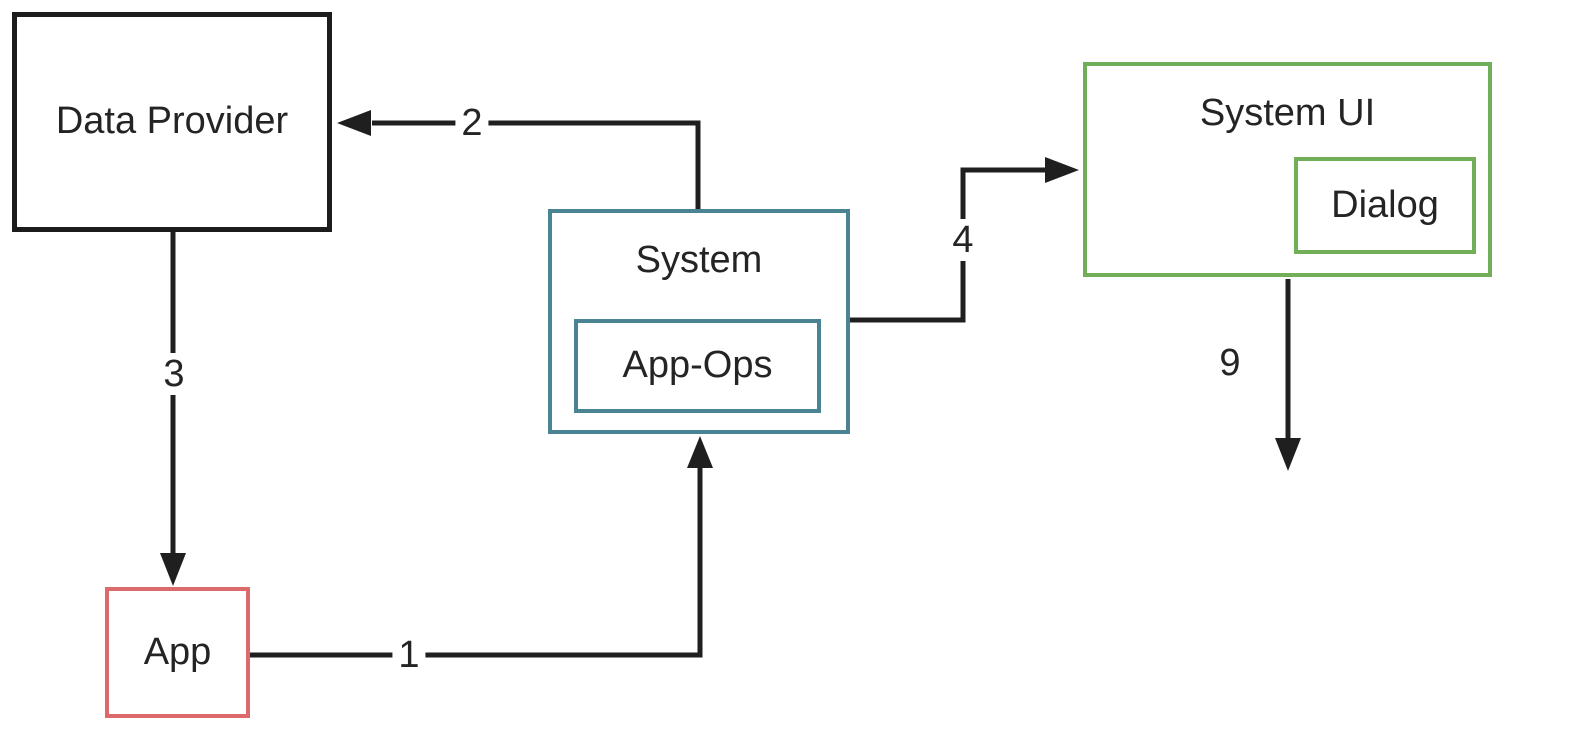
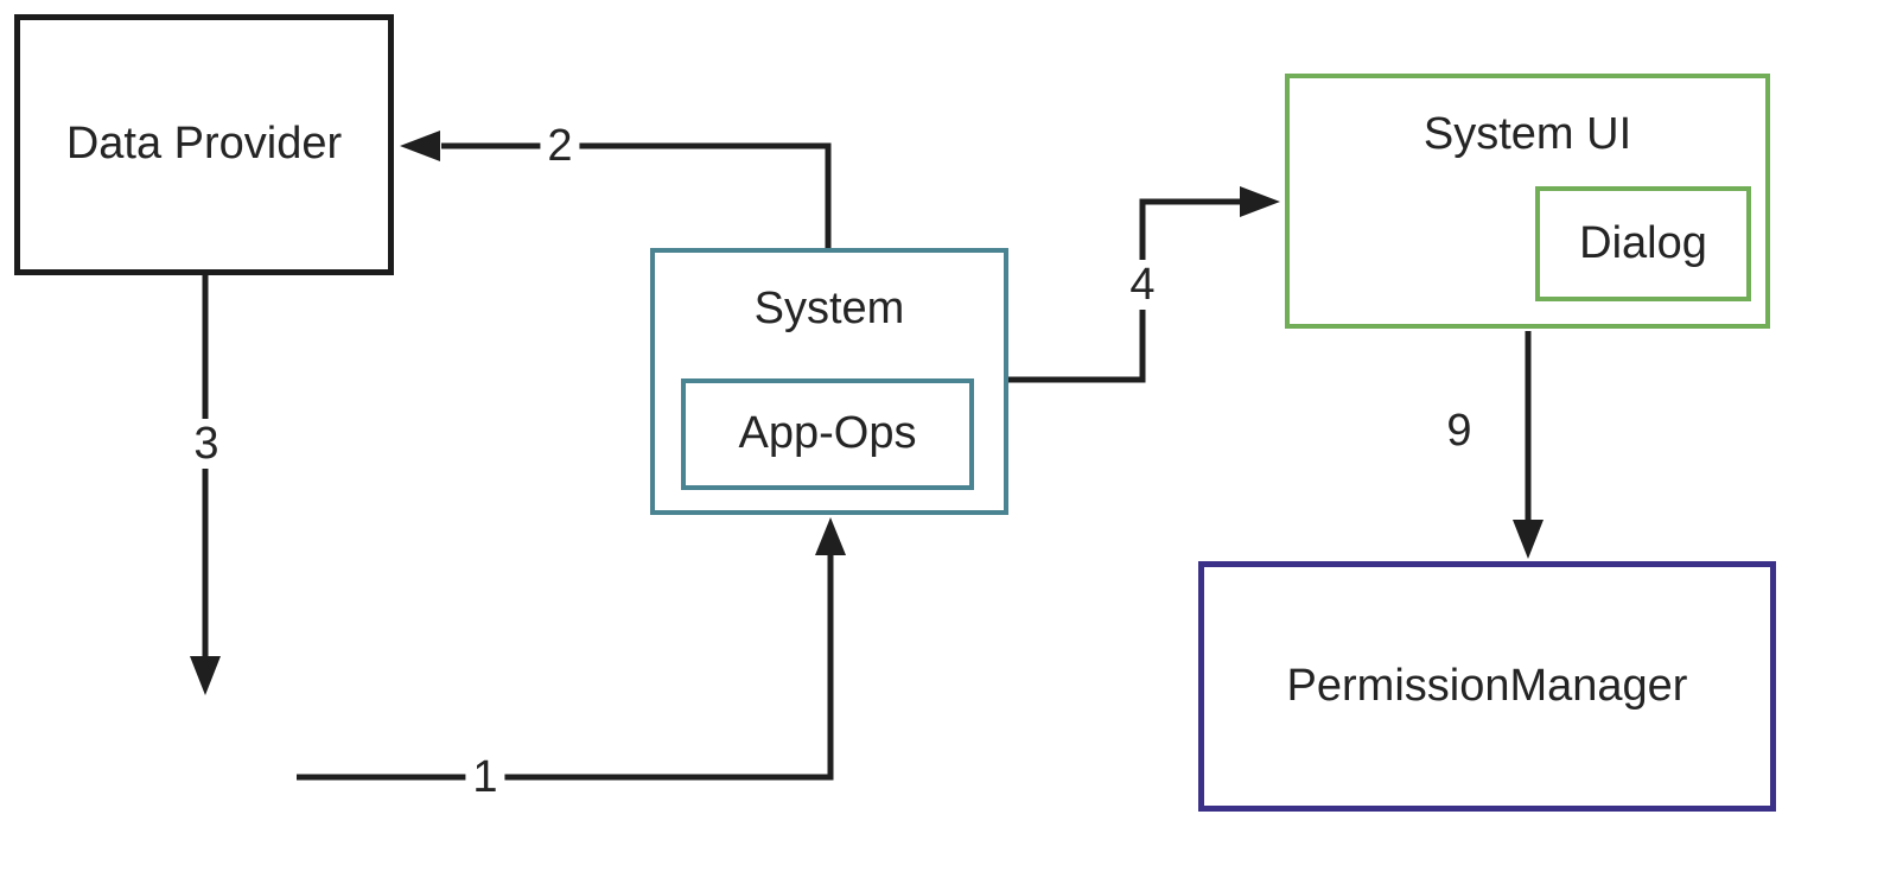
  Data Provider
- App
  System
  App-Ops
  System UI
  Dialog
+ PermissionManager
  1
  2
  3
  4
  9
